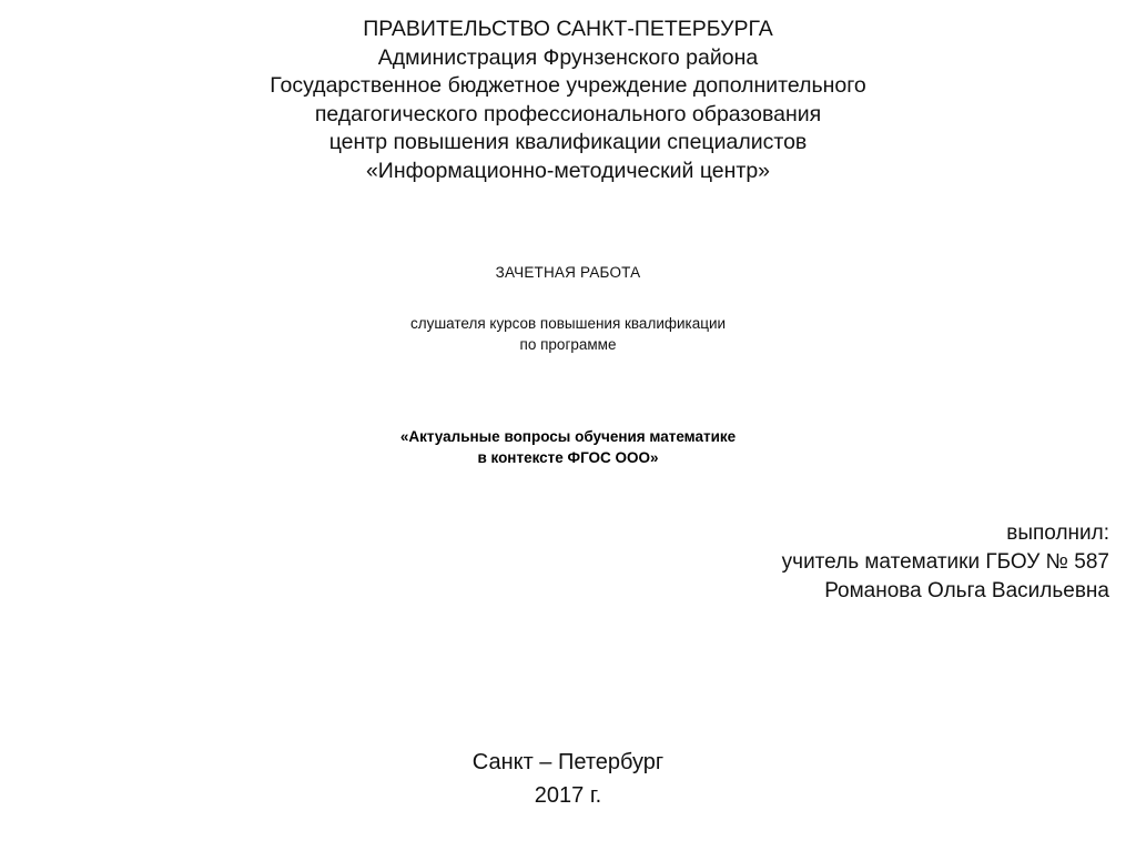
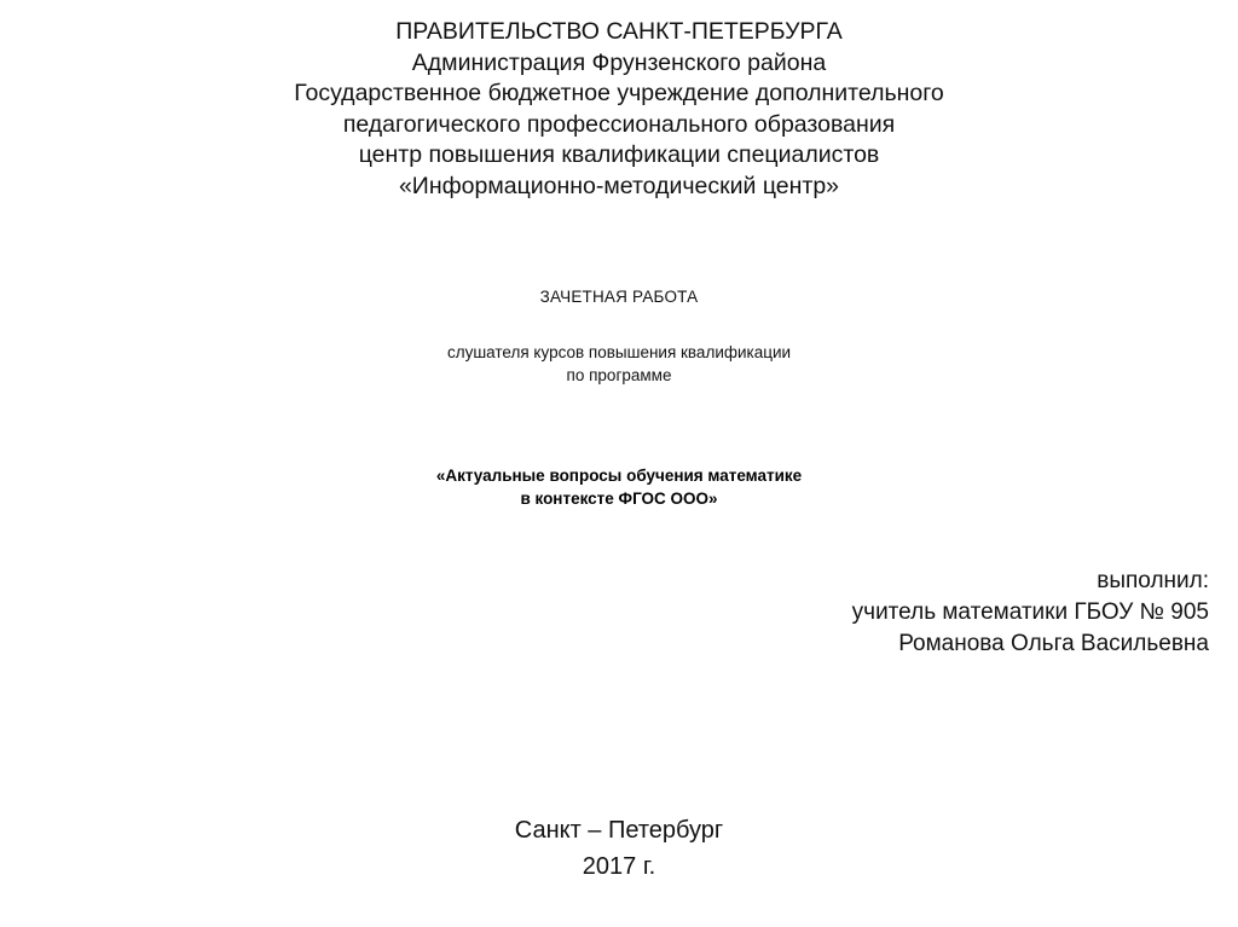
  ПРАВИТЕЛЬСТВО САНКТ-ПЕТЕРБУРГА
  Администрация Фрунзенского района
  Государственное бюджетное учреждение дополнительного
  педагогического профессионального образования
  центр повышения квалификации специалистов
  «Информационно-методический центр»
  ЗАЧЕТНАЯ РАБОТА
  слушателя курсов повышения квалификации
  по программе
  «Актуальные вопросы обучения математике
  в контексте ФГОС ООО»
  выполнил:
- учитель математики ГБОУ № 587
+ учитель математики ГБОУ № 905
  Романова Ольга Васильевна
  Санкт – Петербург
  2017 г.
